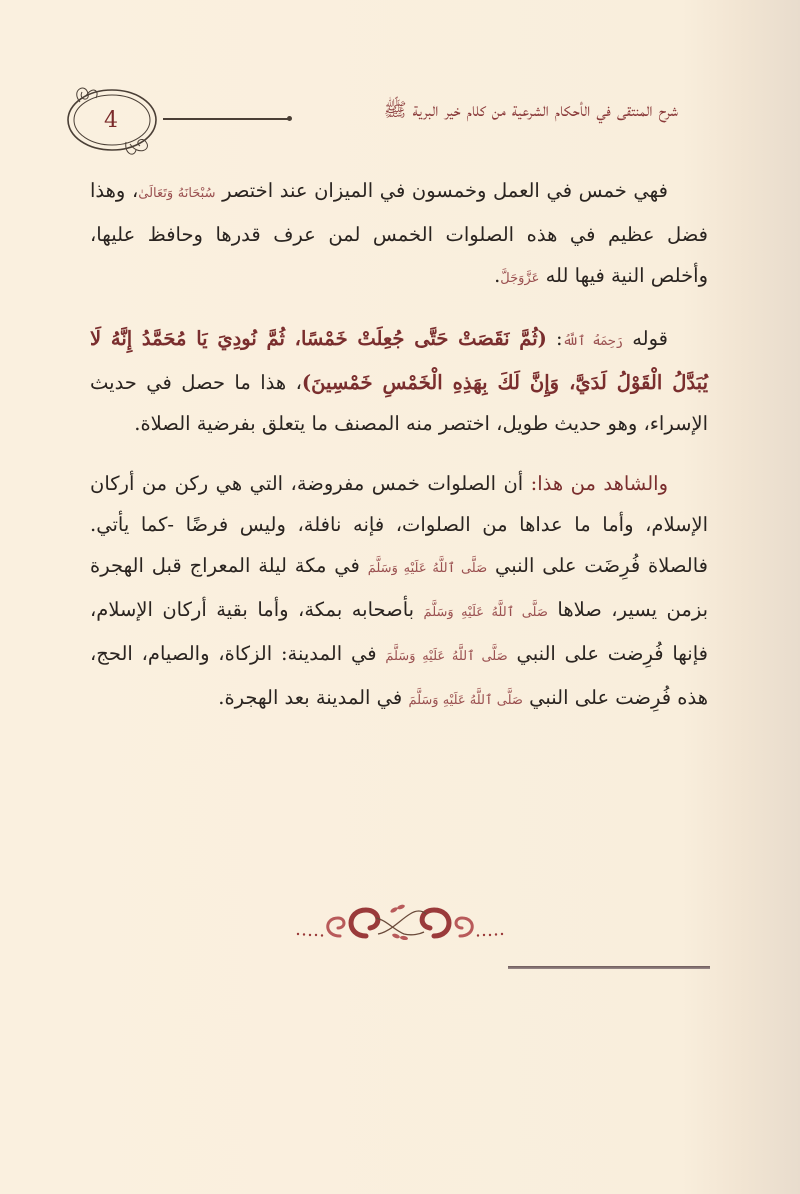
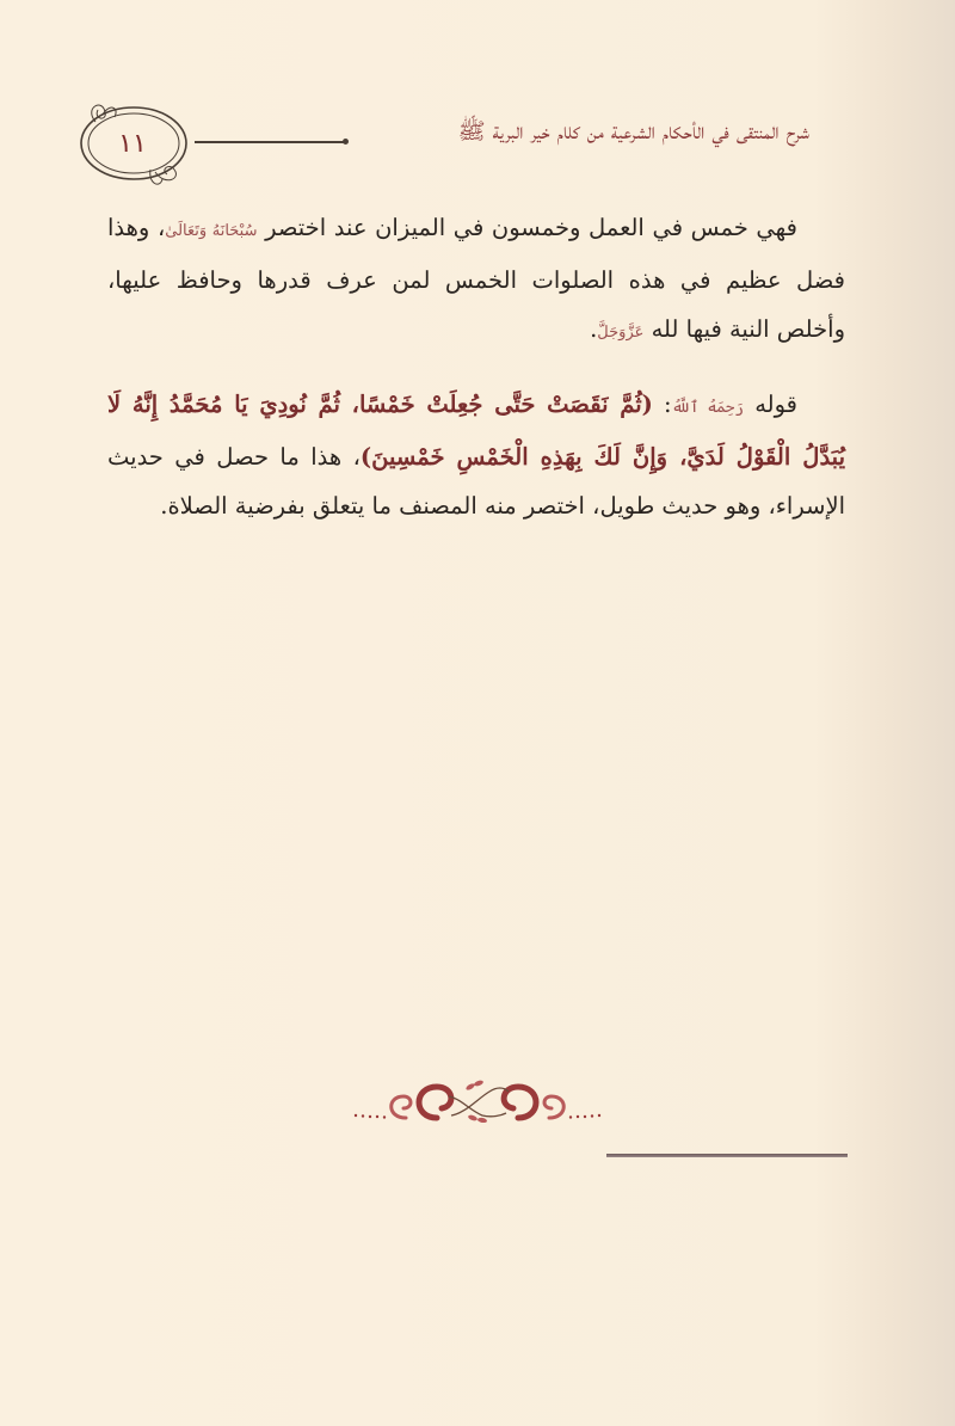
- 4
+ ١١
  شرح المنتقى في الأحكام الشرعية من كلام خير البرية ﷺ
  فهي خمس في العمل وخمسون في الميزان عند اختصر سُبْحَانَهُ وَتَعَالَىٰ، وهذا فضل عظيم في هذه الصلوات الخمس لمن عرف قدرها وحافظ عليها، وأخلص النية فيها لله عَزَّوَجَلَّ.
  قوله رَحِمَهُ ٱللَّهُ: (ثُمَّ نَقَصَتْ حَتَّى جُعِلَتْ خَمْسًا، ثُمَّ نُودِيَ يَا مُحَمَّدُ إِنَّهُ لَا يُبَدَّلُ الْقَوْلُ لَدَيَّ، وَإِنَّ لَكَ بِهَذِهِ الْخَمْسِ خَمْسِينَ)، هذا ما حصل في حديث الإسراء، وهو حديث طويل، اختصر منه المصنف ما يتعلق بفرضية الصلاة.
- والشاهد من هذا: أن الصلوات خمس مفروضة، التي هي ركن من أركان الإسلام، وأما ما عداها من الصلوات، فإنه نافلة، وليس فرضًا -كما يأتي. فالصلاة فُرِضَت على النبي صَلَّى ٱللَّهُ عَلَيْهِ وَسَلَّمَ في مكة ليلة المعراج قبل الهجرة بزمن يسير، صلاها صَلَّى ٱللَّهُ عَلَيْهِ وَسَلَّمَ بأصحابه بمكة، وأما بقية أركان الإسلام، فإنها فُرِضت على النبي صَلَّى ٱللَّهُ عَلَيْهِ وَسَلَّمَ في المدينة: الزكاة، والصيام، الحج، هذه فُرِضت على النبي صَلَّى ٱللَّهُ عَلَيْهِ وَسَلَّمَ في المدينة بعد الهجرة.
